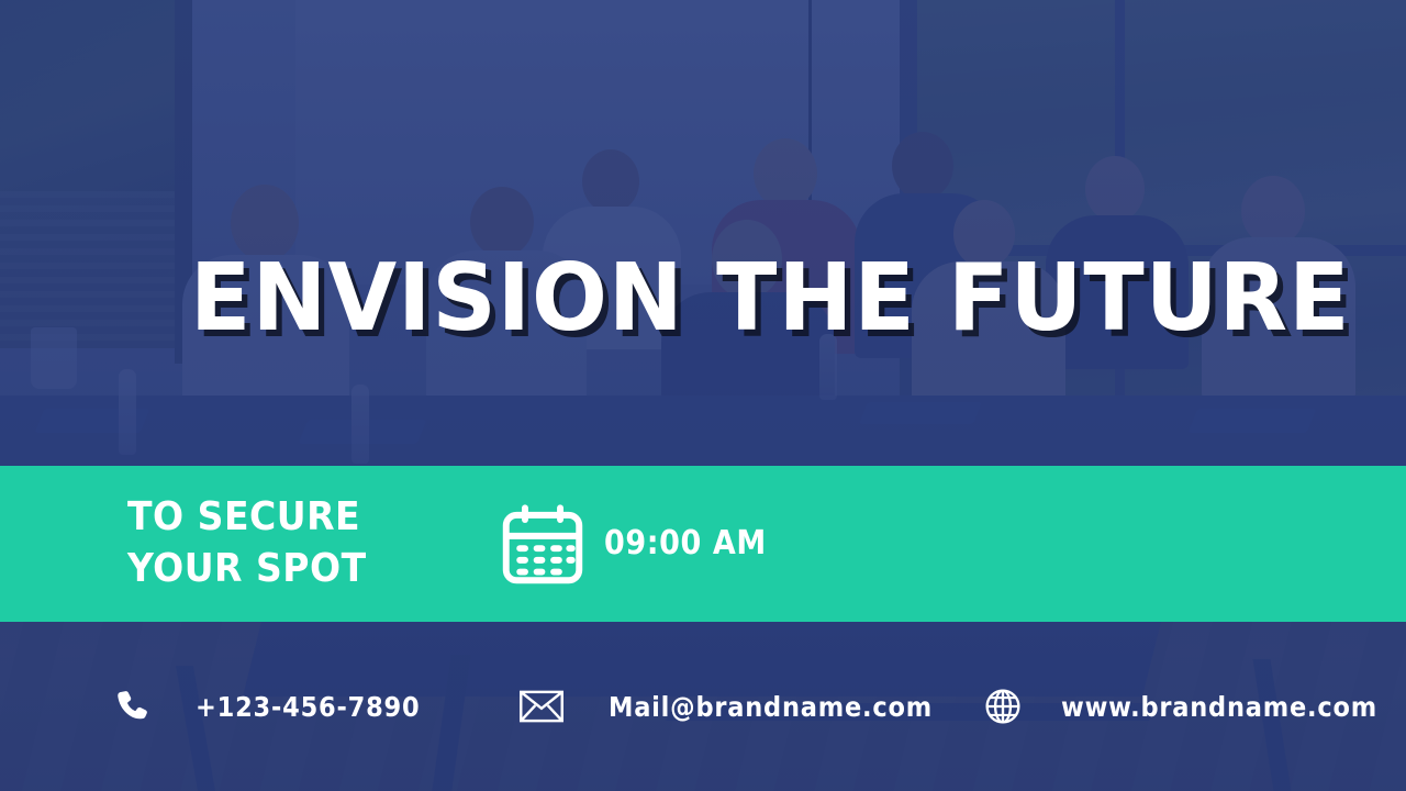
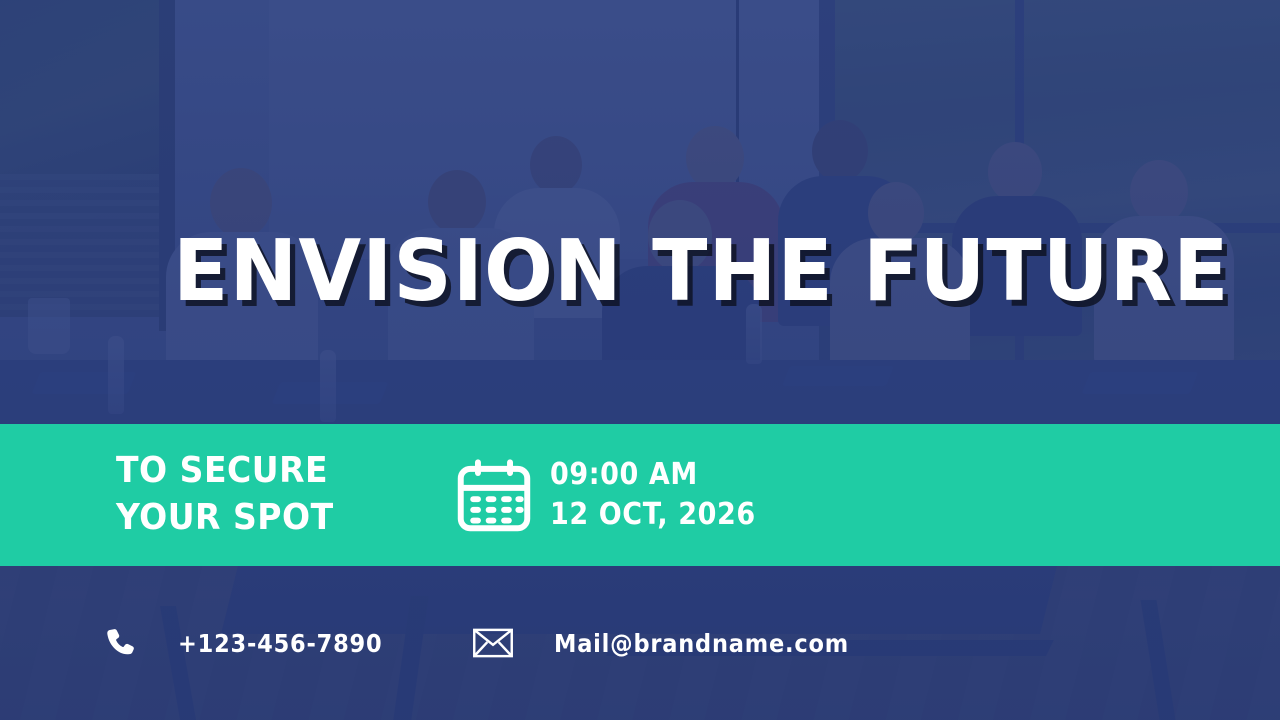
  ENVISION THE FUTURE
  TO SECURE
  YOUR SPOT
  09:00 AM
+ 12 OCT, 2026
  +123-456-7890
  Mail@brandname.com
- www.brandname.com
